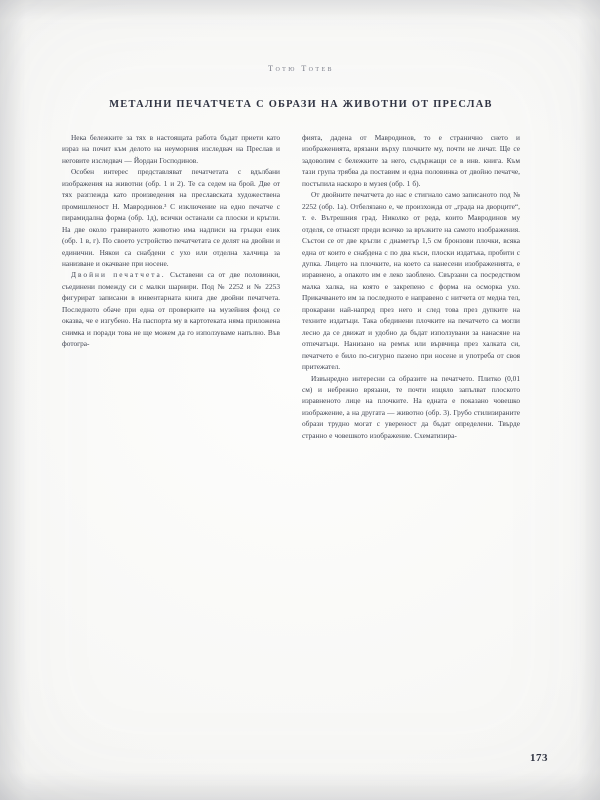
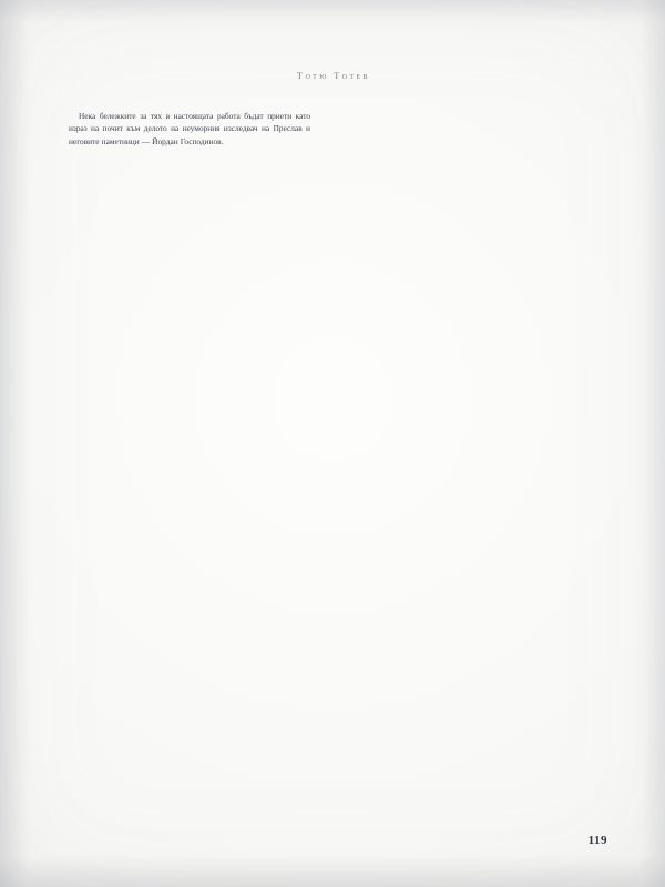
  Тотю Тотев
- МЕТАЛНИ ПЕЧАТЧЕТА С ОБРАЗИ НА ЖИВОТНИ ОТ ПРЕСЛАВ
- Нека бележките за тях в настоящата работа бъдат приети като израз на почит към делото на неуморния изследвач на Преслав и неговите изследвач — Йордан Господинов.
+ Нека бележките за тях в настоящата работа бъдат приети като израз на почит към делото на неуморния изследвач на Преслав и неговите паметници — Йордан Господинов.
- Особен интерес представляват печатчетата с вдълбани изображения на животни (обр. 1 и 2). Те са седем на брой. Две от тях разглежда като произведения на преславската художествена промишленост Н. Мавродинов.³ С изключение на едно печатче с пирамидална форма (обр. 1д), всички останали са плоски и кръгли. На две около гравираното животно има надписи на гръцки език (обр. 1 в, г). По своето устройство печатчетата се делят на двойни и единични. Някои са снабдени с ухо или отделна халчица за нанизване и окачване при носене.
- Двойни печатчета. Съставени са от две половинки, съединени помежду си с малки шарнири. Под № 2252 и № 2253 фигурират записани в инвентарната книга две двойни печатчета. Последното обаче при една от проверките на музейния фонд се оказва, че е изгубено. На паспорта му в картотеката няма приложена снимка и поради това не ще можем да го използуваме напълно. Във фотогра-
- фията, дадена от Мавродинов, то е странично снето и изображенията, врязани върху плочките му, почти не личат. Ще се задоволим с бележките за него, съдържащи се в инв. книга. Към тази група трябва да поставим и една половинка от двойно печатче, постъпила наскоро в музея (обр. 1 б).
- От двойните печатчета до нас е стигнало само записаното под № 2252 (обр. 1а). Отбелязано е, че произхожда от „града на дворците“, т. е. Вътрешния град. Николко от реда, които Мавродинов му отделя, се отнасят преди всичко за връзките на самото изображения. Състои се от две кръгли с диаметър 1,5 см бронзови плочки, всяка една от които е снабдена с по два къси, плоски издатъка, пробити с дупка. Лицето на плочките, на което са нанесени изображенията, е изравнено, а опакото им е леко заоблено. Свързани са посредством малка халка, на която е закрепено с форма на осморка ухо. Прикачването им за последното е направено с нитчета от медна тел, прокарани най-напред през него и след това през дупките на техните издатъци. Така обединени плочките на печатчето са могли лесно да се движат и удобно да бъдат използувани за нанасяне на отпечатъци. Нанизано на ремък или вървчица през халката си, печатчето е било по-сигурно пазено при носене и употреба от своя притежател.
- Извънредно интересни са образите на печатчето. Плитко (0,01 см) и небрежно врязани, те почти изцяло запълват плоското изравненото лице на плочките. На едната е показано човешко изображение, а на другата — животно (обр. 3). Грубо стилизираните образи трудно могат с увереност да бъдат определени. Твърде странно е човешкото изображение. Схематизира-
- 173
+ 119
